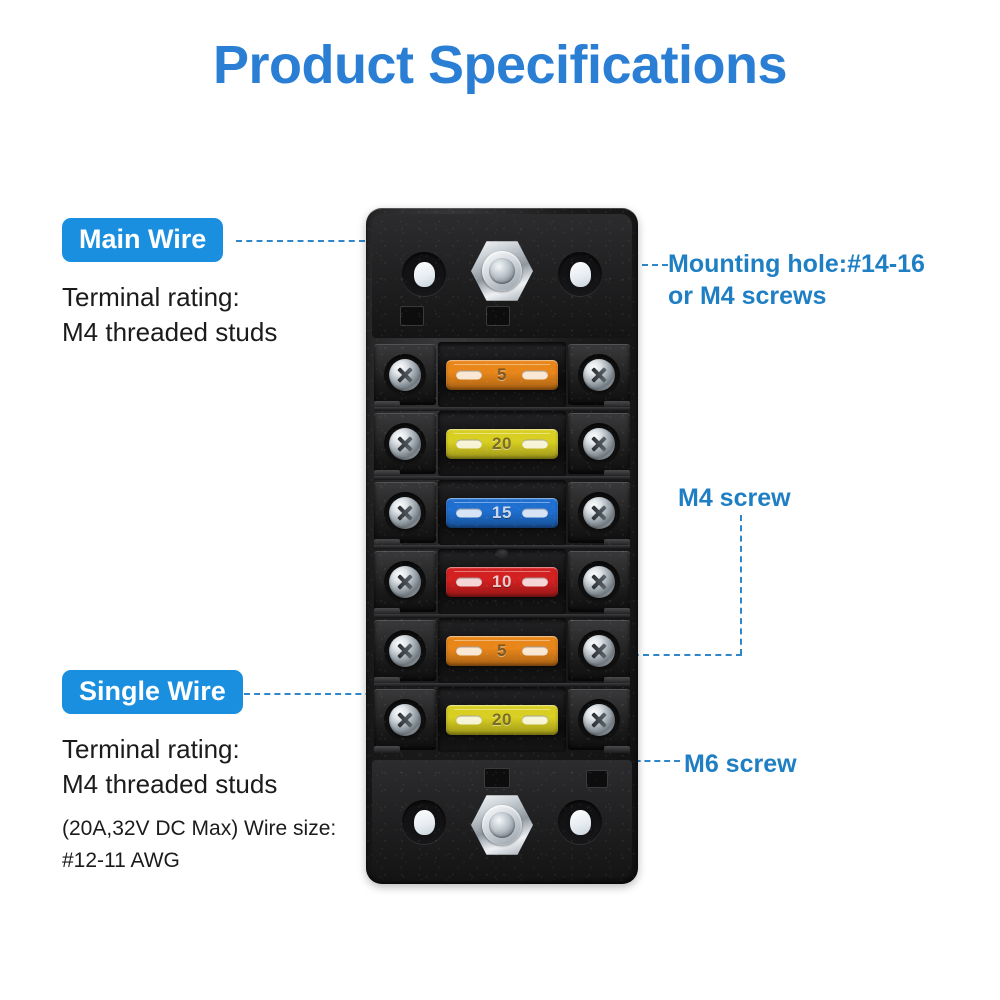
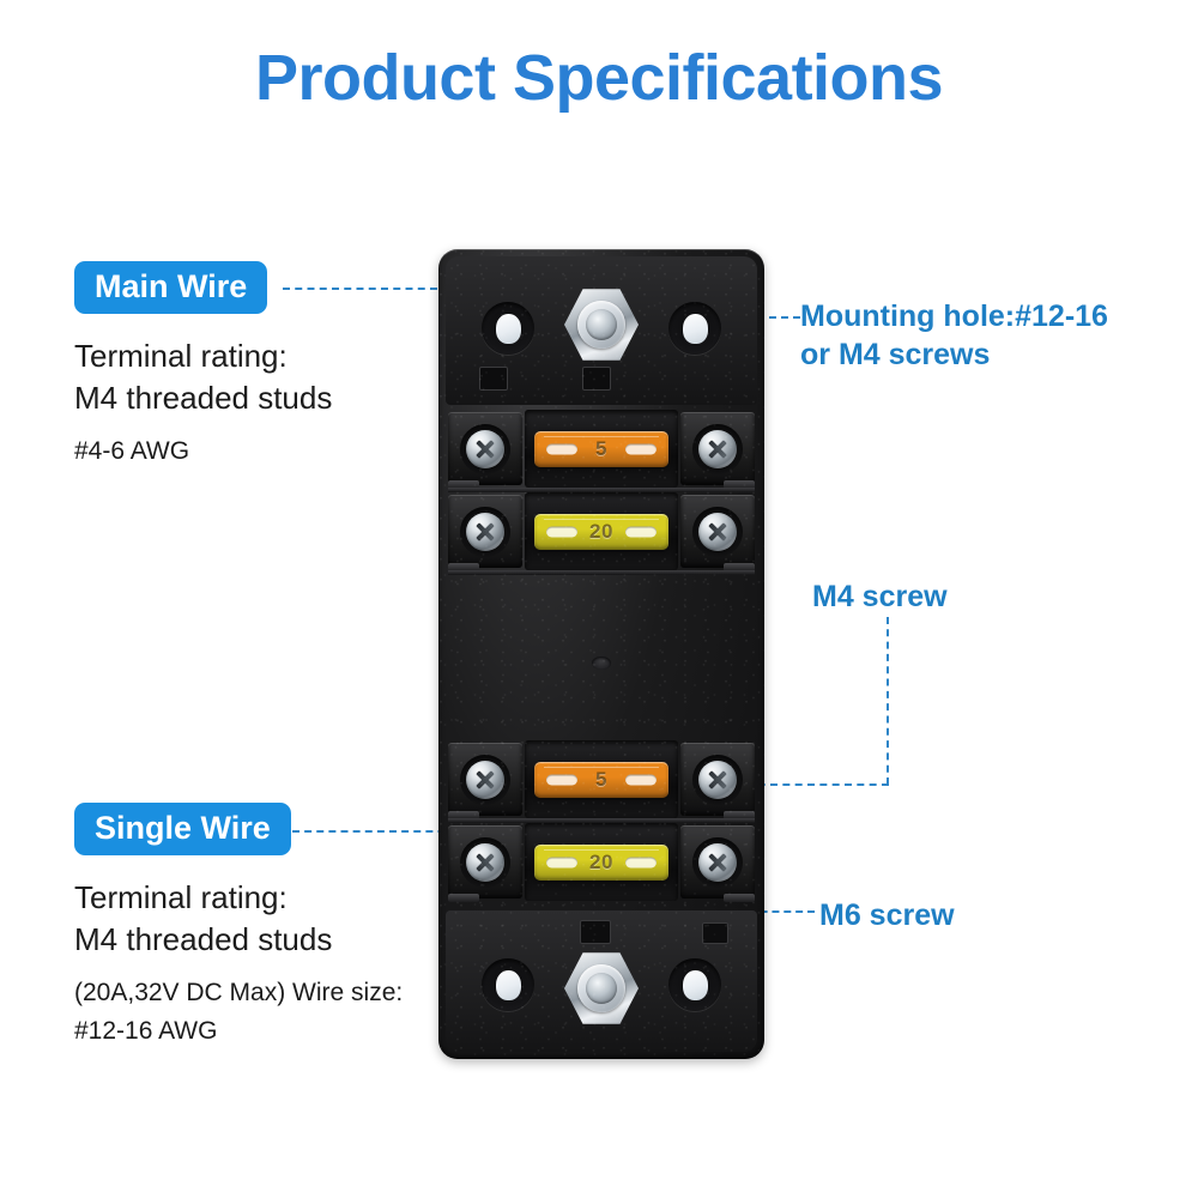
  Product Specifications
  Main Wire
  Terminal rating:
  M4 threaded studs
+ #4-6 AWG
  Single Wire
  Terminal rating:
  M4 threaded studs
  (20A,32V DC Max) Wire size:
- #12-11 AWG
+ #12-16 AWG
- Mounting hole:#14-16
+ Mounting hole:#12-16
  or M4 screws
  M4 screw
  M6 screw
  5
  20
- 15
- 10
  5
  20
